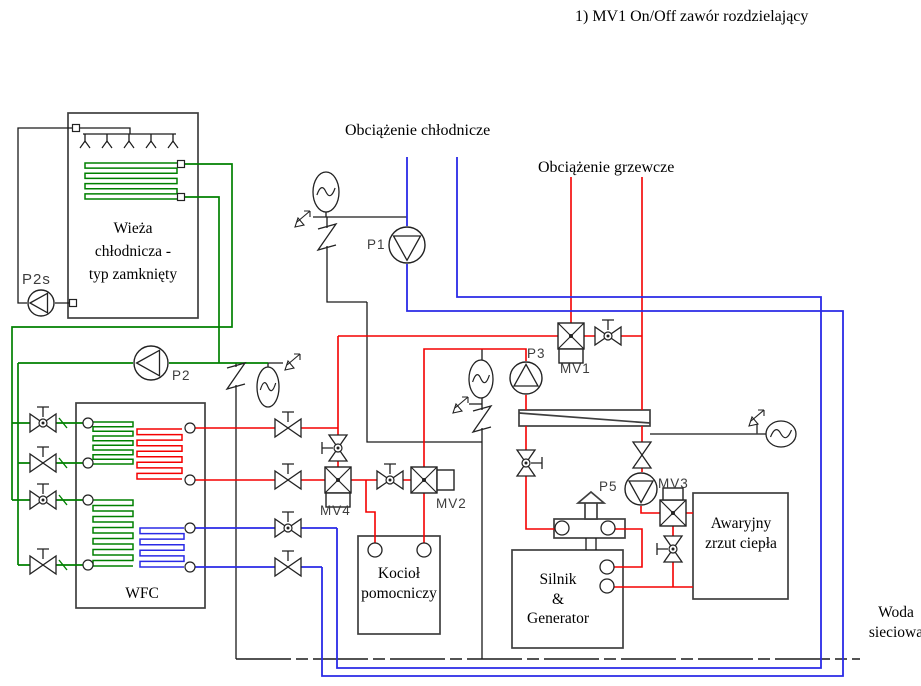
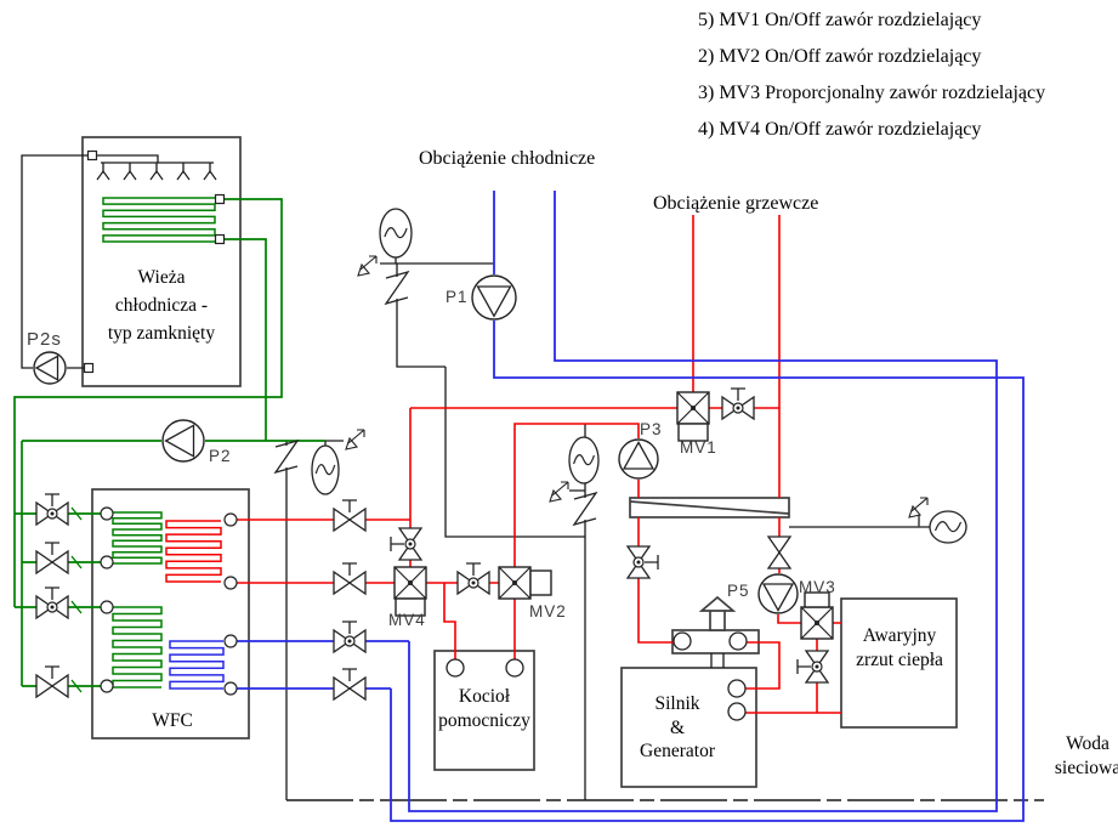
- 1) MV1 On/Off zawór rozdzielający
+ 5) MV1 On/Off zawór rozdzielający
+ 2) MV2 On/Off zawór rozdzielający
+ 3) MV3 Proporcjonalny zawór rozdzielający
+ 4) MV4 On/Off zawór rozdzielający
  Obciążenie chłodnicze
  Obciążenie grzewcze
  Woda
  sieciowa
  Wieża
  chłodnicza -
  typ zamknięty
  WFC
  Kocioł
  pomocniczy
  Silnik
  &
  Generator
  Awaryjny
  zrzut ciepła
  P1
  P2
  P2s
  P3
  P5
  MV1
  MV2
  MV3
  MV4
